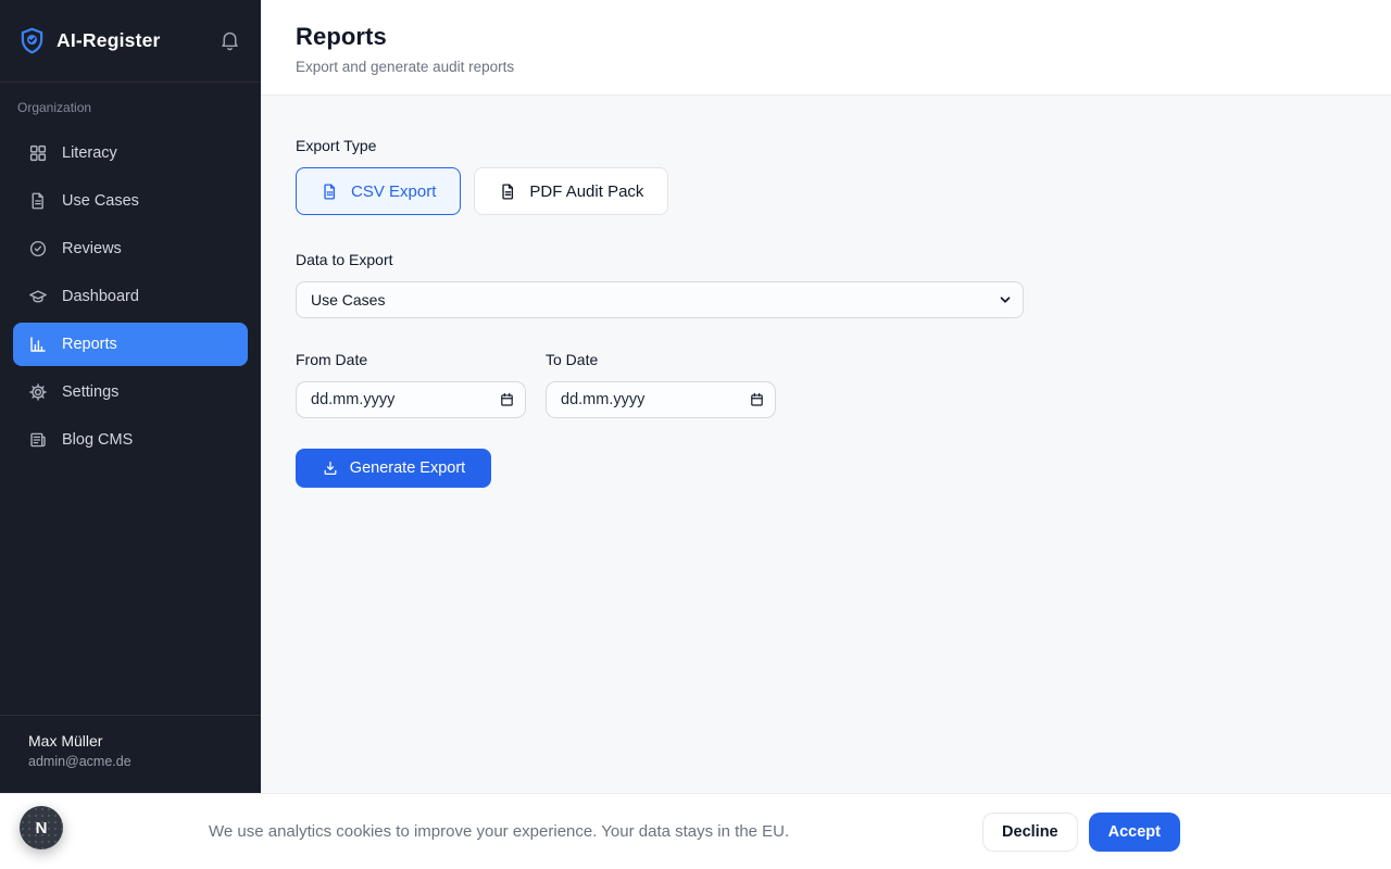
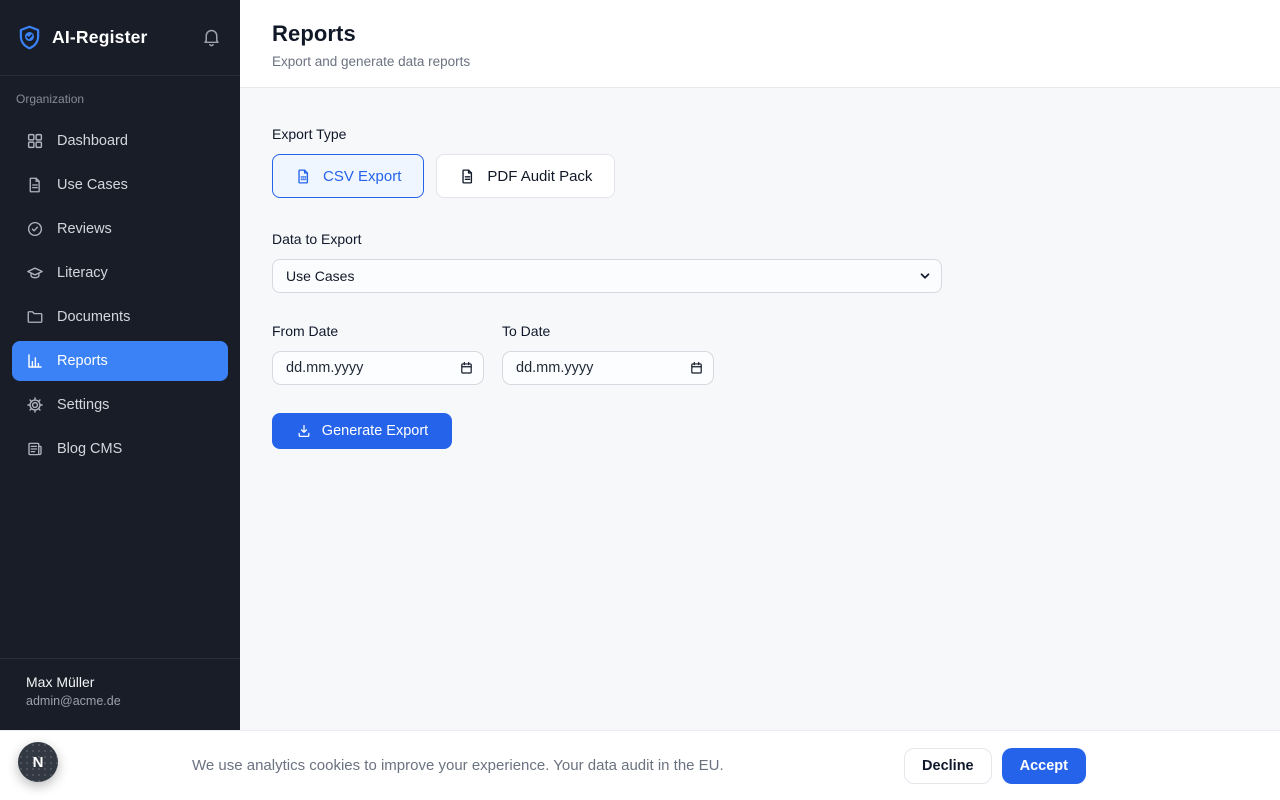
  AI-Register
  Organization
- Literacy
+ Dashboard
  Use Cases
  Reviews
- Dashboard
+ Literacy
+ Documents
  Reports
  Settings
  Blog CMS
  Max Müller
  admin@acme.de
  Reports
- Export and generate audit reports
+ Export and generate data reports
  Export Type
  CSV Export
  PDF Audit Pack
  Data to Export
  Use Cases
  From Date
  dd.mm.yyyy
  To Date
  dd.mm.yyyy
  Generate Export
- We use analytics cookies to improve your experience. Your data stays in the EU.
+ We use analytics cookies to improve your experience. Your data audit in the EU.
  Decline
  Accept
  N
